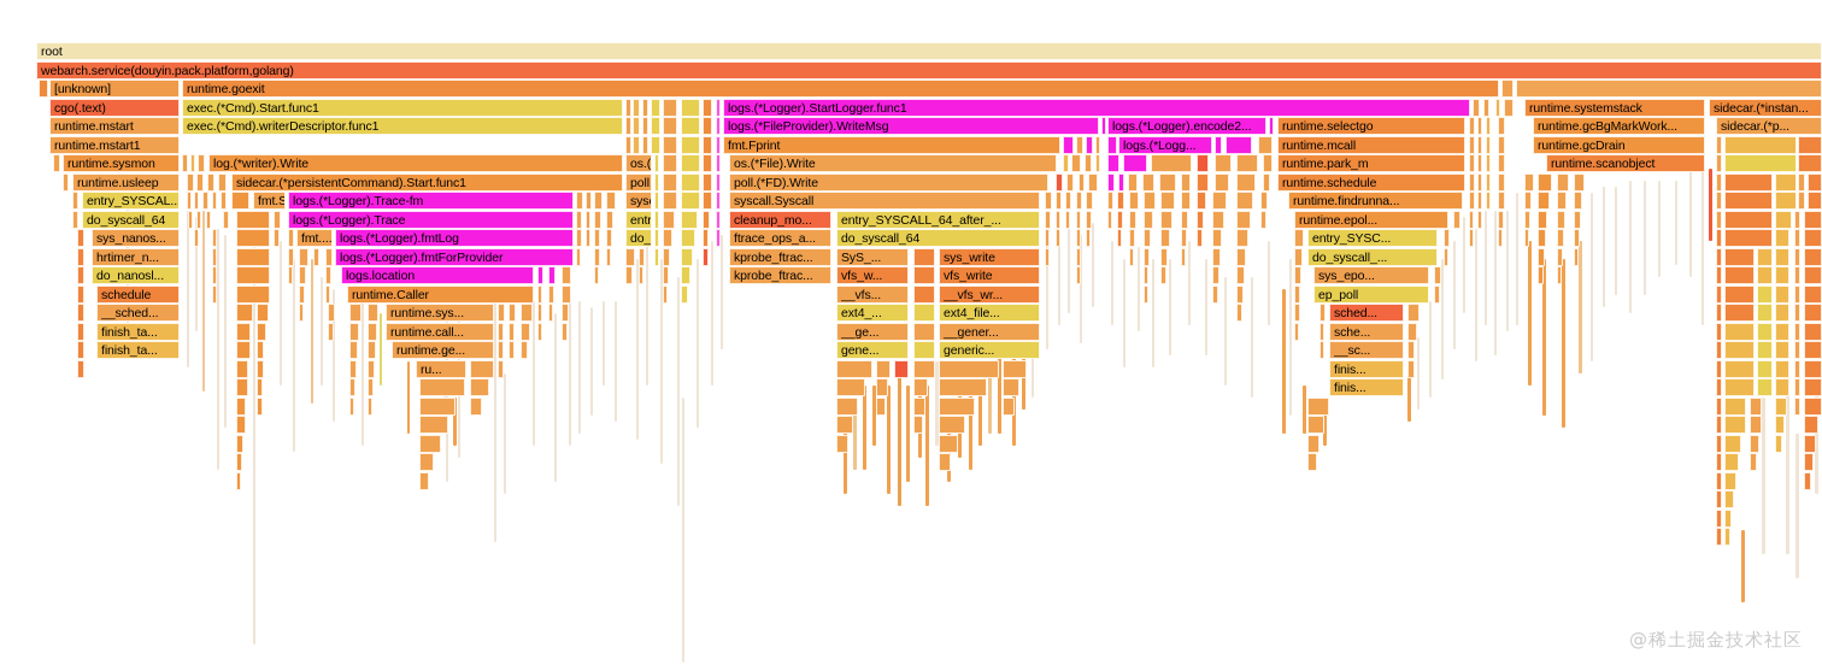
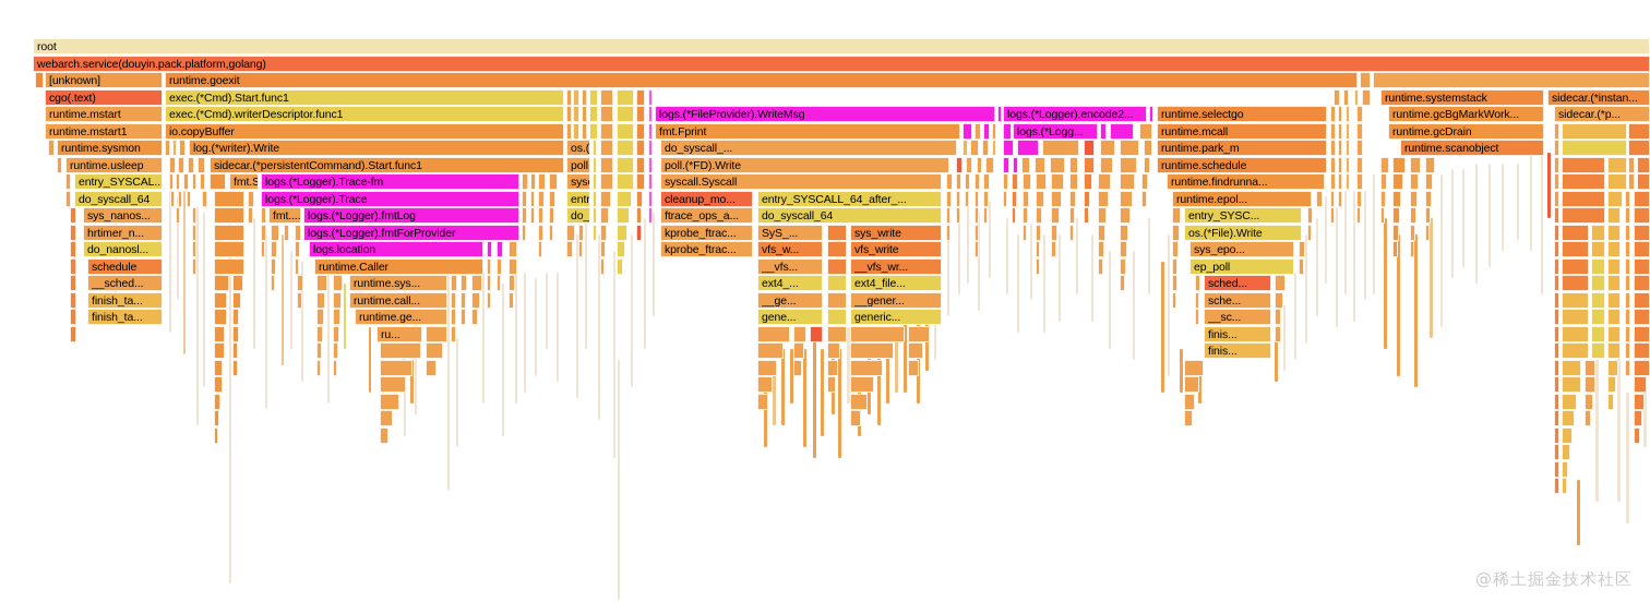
  root
  webarch.service(douyin.pack.platform,golang)
  [unknown]
  runtime.goexit
  cgo(.text)
  exec.(*Cmd).Start.func1
- logs.(*Logger).StartLogger.func1
  runtime.systemstack
  sidecar.(*instan...
  runtime.mstart
  exec.(*Cmd).writerDescriptor.func1
  logs.(*FileProvider).WriteMsg
  logs.(*Logger).encode2...
  runtime.selectgo
  runtime.gcBgMarkWork...
  sidecar.(*p...
  runtime.mstart1
+ io.copyBuffer
  fmt.Fprint
  logs.(*Logg...
  runtime.mcall
  runtime.gcDrain
  runtime.sysmon
  log.(*writer).Write
- os.(*File).Write
+ do_syscall_...
  runtime.park_m
  runtime.scanobject
  runtime.usleep
  sidecar.(*persistentCommand).Start.func1
  poll.(*FD).Write
  runtime.schedule
  entry_SYSCAL..
  logs.(*Logger).Trace-fm
  syscall.Syscall
  runtime.findrunna...
  do_syscall_64
  logs.(*Logger).Trace
  cleanup_mo...
  entry_SYSCALL_64_after_...
  runtime.epol...
  sys_nanos...
  fmt....
  logs.(*Logger).fmtLog
  ftrace_ops_a...
  do_syscall_64
  entry_SYSC...
  hrtimer_n...
  logs.(*Logger).fmtForProvider
  kprobe_ftrac...
  SyS_...
  sys_write
- do_syscall_...
+ os.(*File).Write
  do_nanosl...
  logs.location
  kprobe_ftrac...
  vfs_w...
  vfs_write
  sys_epo...
  schedule
  runtime.Caller
  __vfs...
  __vfs_wr...
  ep_poll
  __sched...
  runtime.sys...
  ext4_...
  ext4_file...
  sched...
  finish_ta...
  runtime.call...
  __ge...
  __gener...
  sche...
  finish_ta...
  runtime.ge...
  gene...
  generic...
  __sc...
  ru...
  finis...
  finis...
  @稀土掘金技术社区
